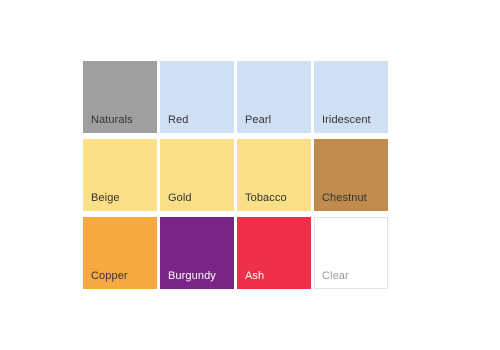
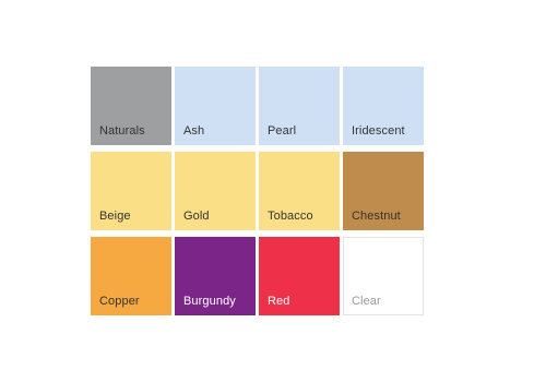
  Naturals
- Red
+ Ash
  Pearl
  Iridescent
  Beige
  Gold
  Tobacco
  Chestnut
  Copper
  Burgundy
- Ash
+ Red
  Clear
